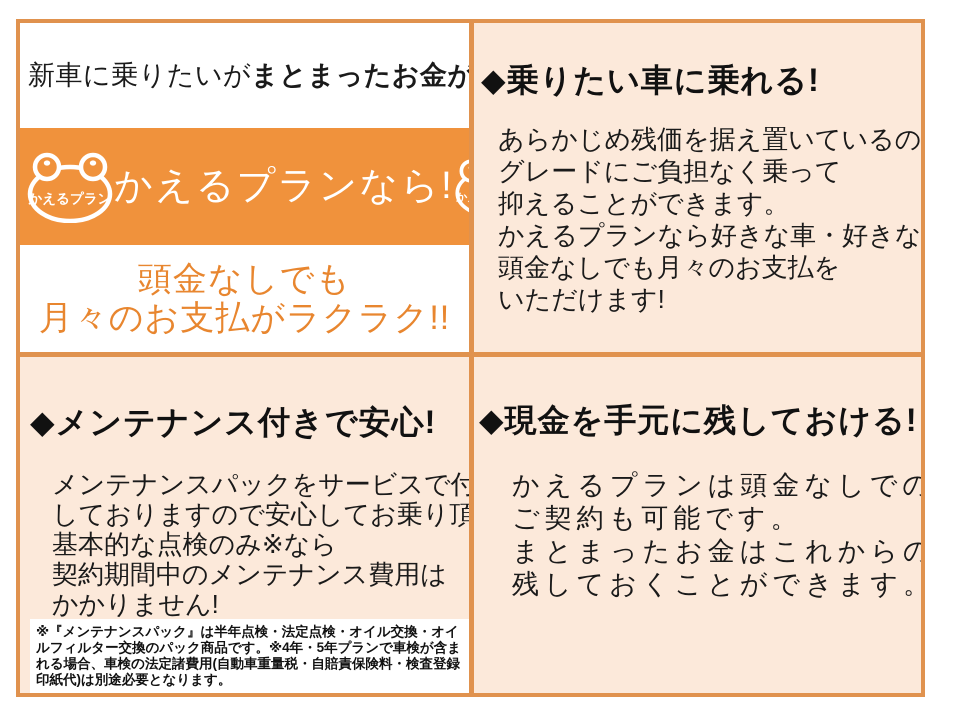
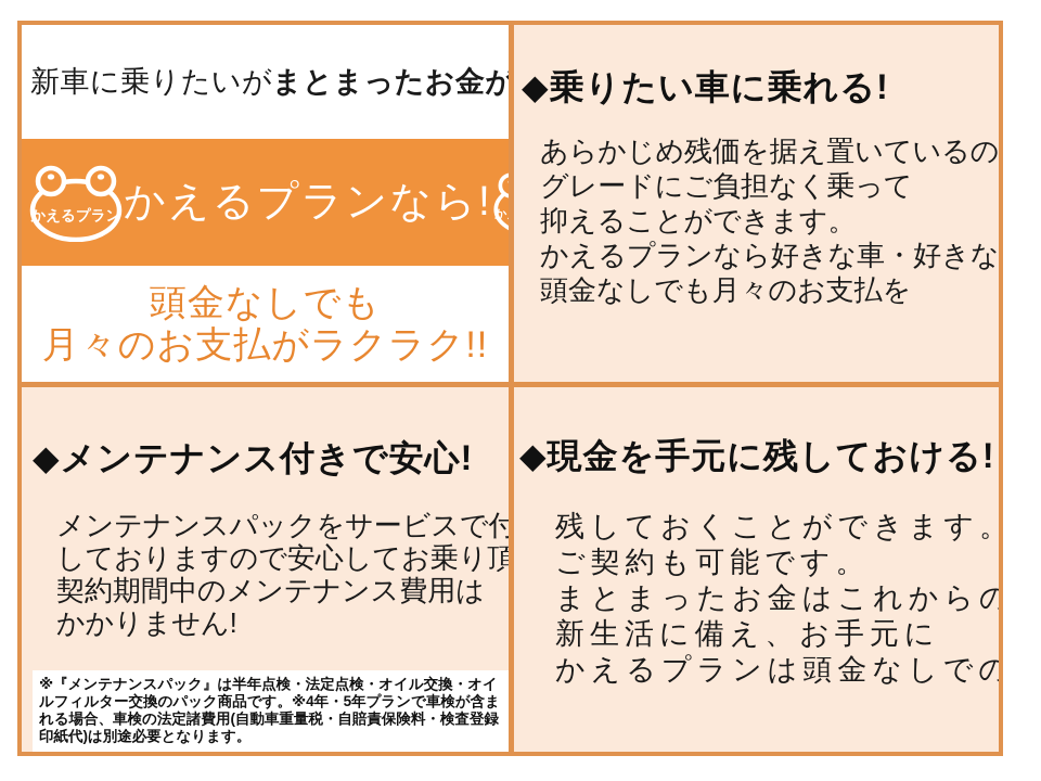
  新車に乗りたいが
  まとまったお金が
  かえるプラン
  かえるプランなら!
  頭金なしでも
  月々のお支払がラクラク!!
  ◆乗りたい車に乗れる!
  あらかじめ残価を据え置いているの
  グレードにご負担なく乗って
  抑えることができます。
  かえるプランなら好きな車・好きな
  頭金なしでも月々のお支払を
- いただけます!
  ◆メンテナンス付きで安心!
  メンテナンスパックをサービスで付
  しておりますので安心してお乗り頂
- 基本的な点検のみ※なら
  契約期間中のメンテナンス費用は
  かかりません!
  ※『メンテナンスパック』は半年点検・法定点検・オイル交換・オイルフィルター交換のパック商品です。※4年・5年プランで車検が含まれる場合、車検の法定諸費用(自動車重量税・自賠責保険料・検査登録印紙代)は別途必要となります。
  ◆現金を手元に残しておける!
- かえるプランは頭金なしでの
+ 残しておくことができます。
  ご契約も可能です。
  まとまったお金はこれからの
+ 新生活に備え、お手元に
- 残しておくことができます。
+ かえるプランは頭金なしでの
